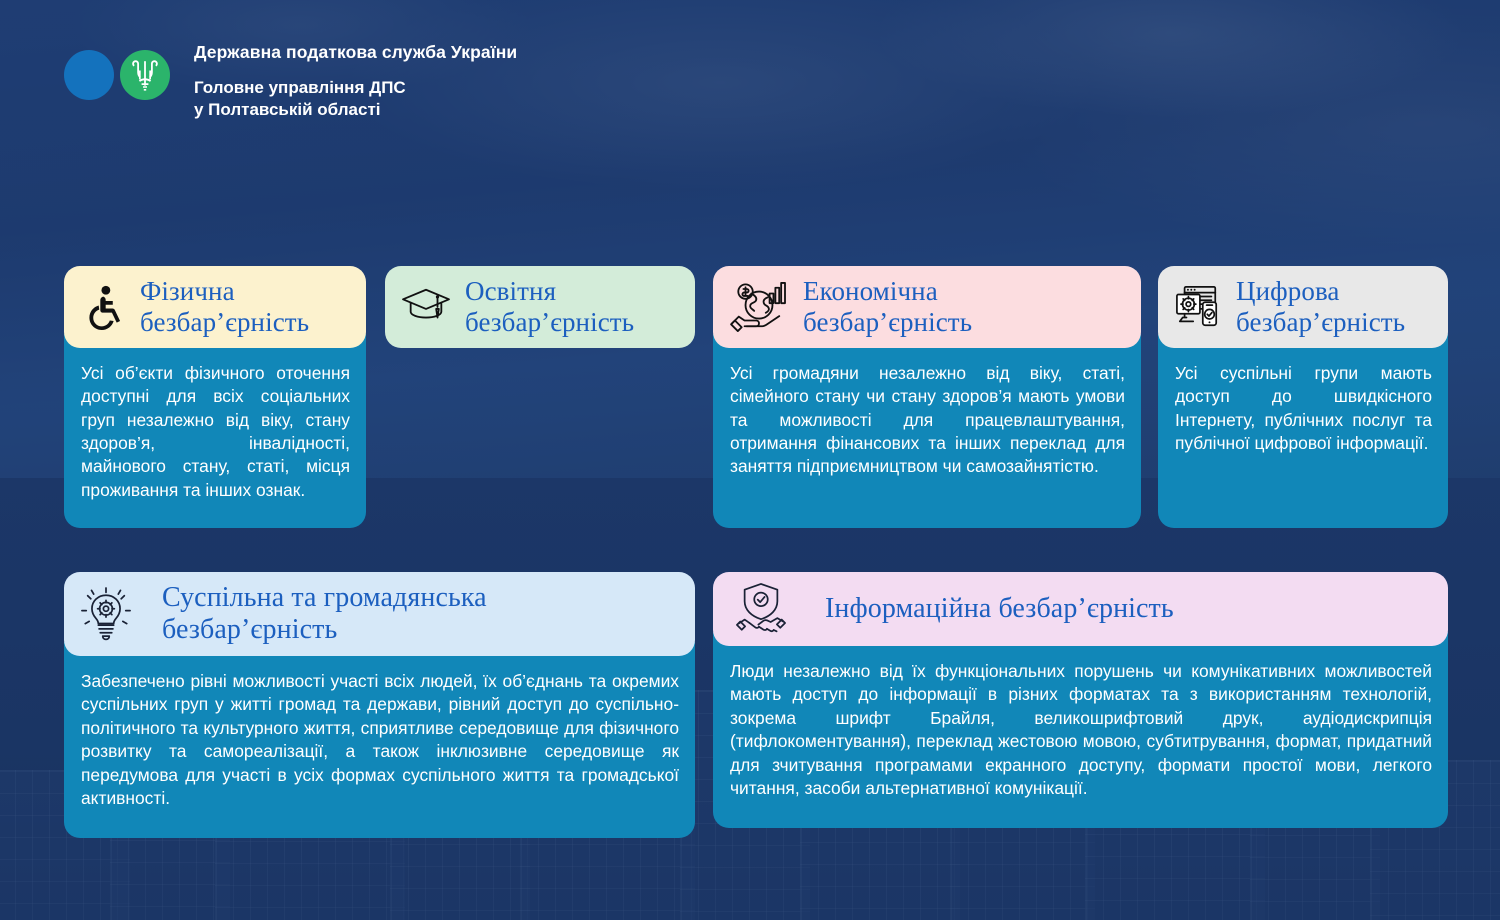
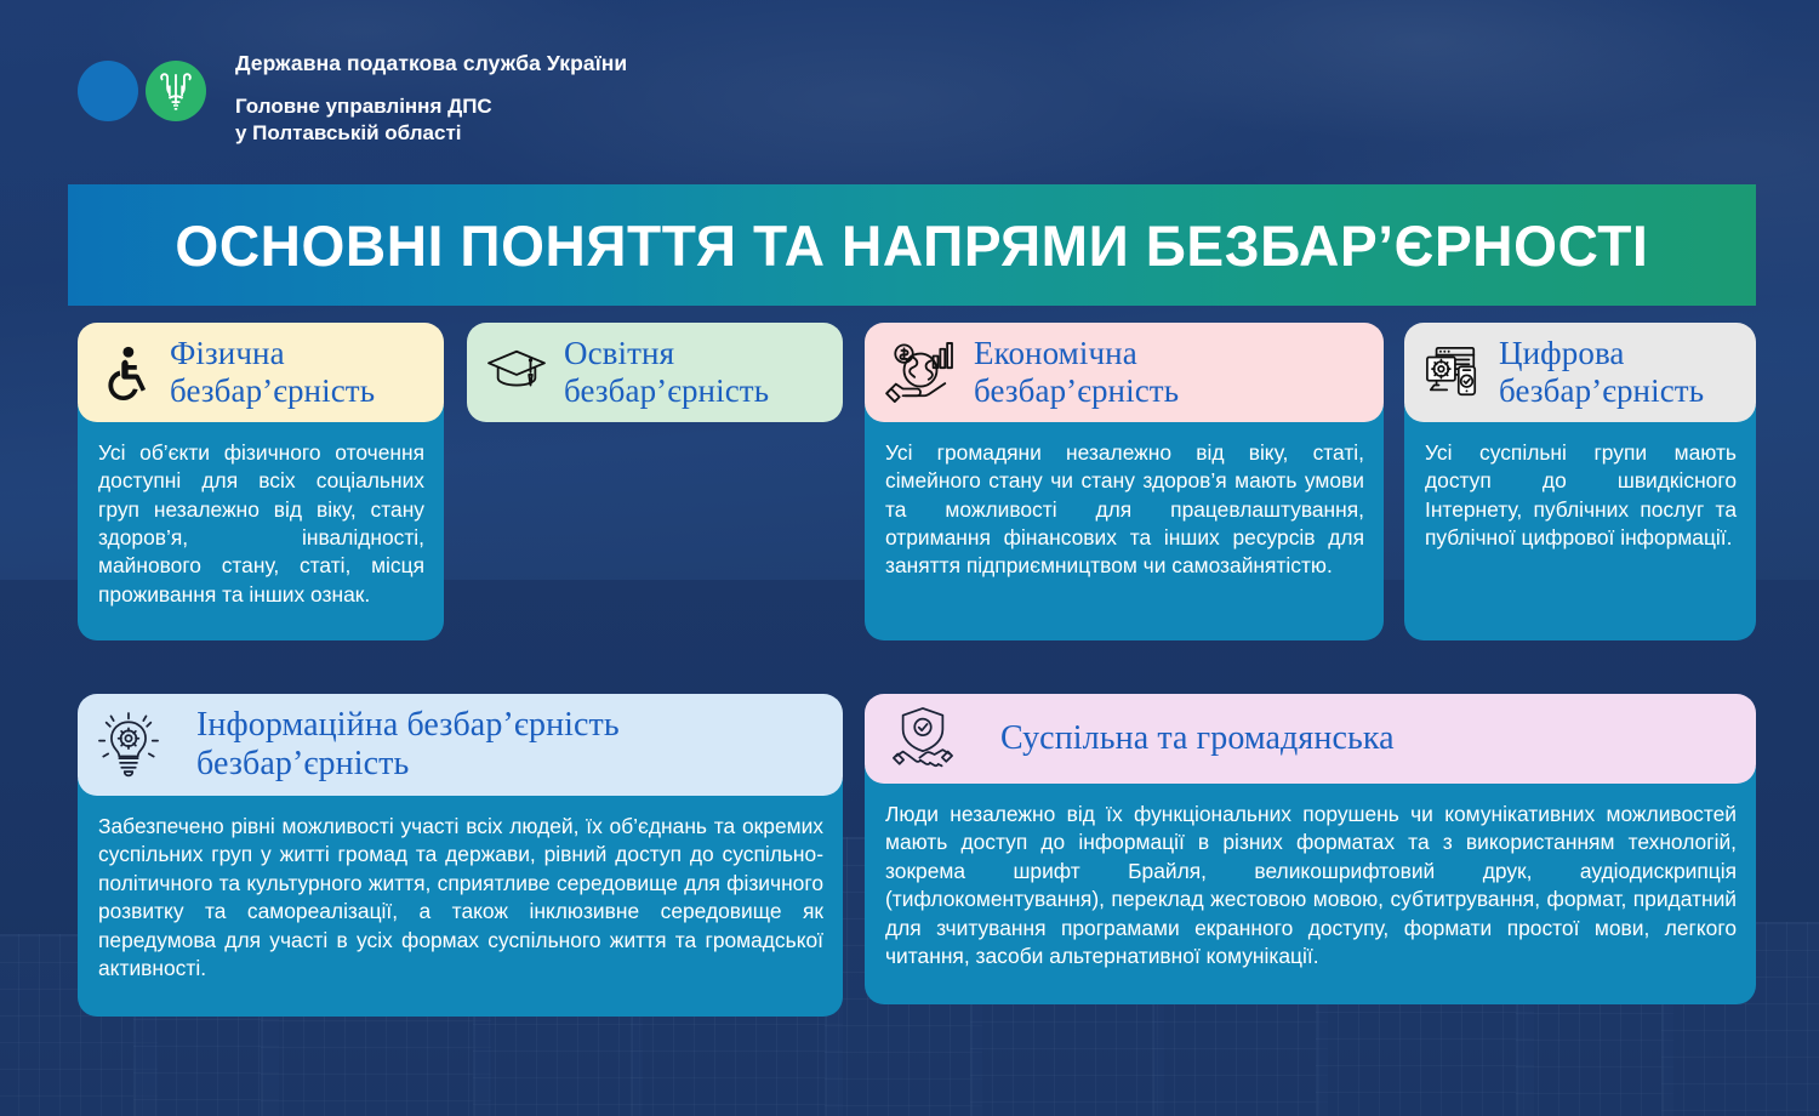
  Державна податкова служба України
  Головне управління ДПС
  у Полтавській області
+ ОСНОВНІ ПОНЯТТЯ ТА НАПРЯМИ БЕЗБАР’ЄРНОСТІ
  Фізична
  безбар’єрність
  Усі об’єкти фізичного оточення доступні для всіх соціальних груп незалежно від віку, стану здоров’я, інвалідності, майнового стану, статі, місця проживання та інших ознак.
  Освітня
  безбар’єрність
  Економічна
  безбар’єрність
- Усі громадяни незалежно від віку, статі, сімейного стану чи стану здоров’я мають умови та можливості для працевлаштування, отримання фінансових та інших переклад для заняття підприємництвом чи самозайнятістю.
+ Усі громадяни незалежно від віку, статі, сімейного стану чи стану здоров’я мають умови та можливості для працевлаштування, отримання фінансових та інших ресурсів для заняття підприємництвом чи самозайнятістю.
  Цифрова
  безбар’єрність
  Усі суспільні групи мають доступ до швидкісного Інтернету, публічних послуг та публічної цифрової інформації.
- Суспільна та громадянська
+ Інформаційна безбар’єрність
  безбар’єрність
  Забезпечено рівні можливості участі всіх людей, їх об’єднань та окремих суспільних груп у житті громад та держави, рівний доступ до суспільно-політичного та культурного життя, сприятливе середовище для фізичного розвитку та самореалізації, а також інклюзивне середовище як передумова для участі в усіх формах суспільного життя та громадської активності.
- Інформаційна безбар’єрність
+ Суспільна та громадянська
  Люди незалежно від їх функціональних порушень чи комунікативних можливостей мають доступ до інформації в різних форматах та з використанням технологій, зокрема шрифт Брайля, великошрифтовий друк, аудіодискрипція (тифлокоментування), переклад жестовою мовою, субтитрування, формат, придатний для зчитування програмами екранного доступу, формати простої мови, легкого читання, засоби альтернативної комунікації.
